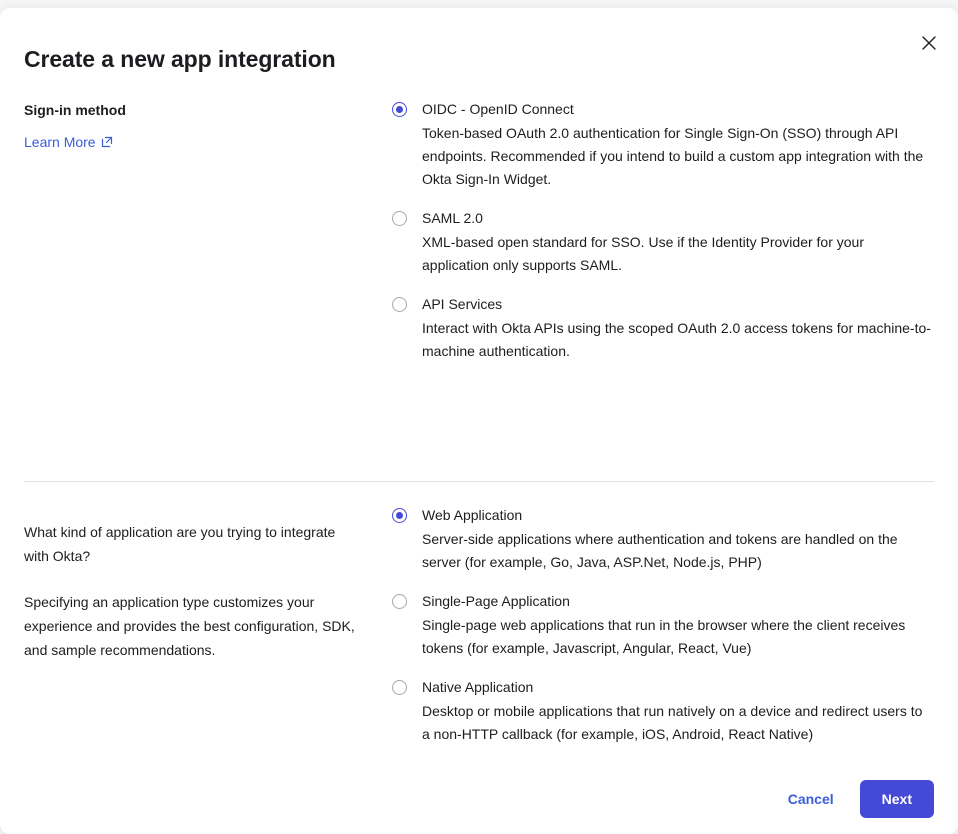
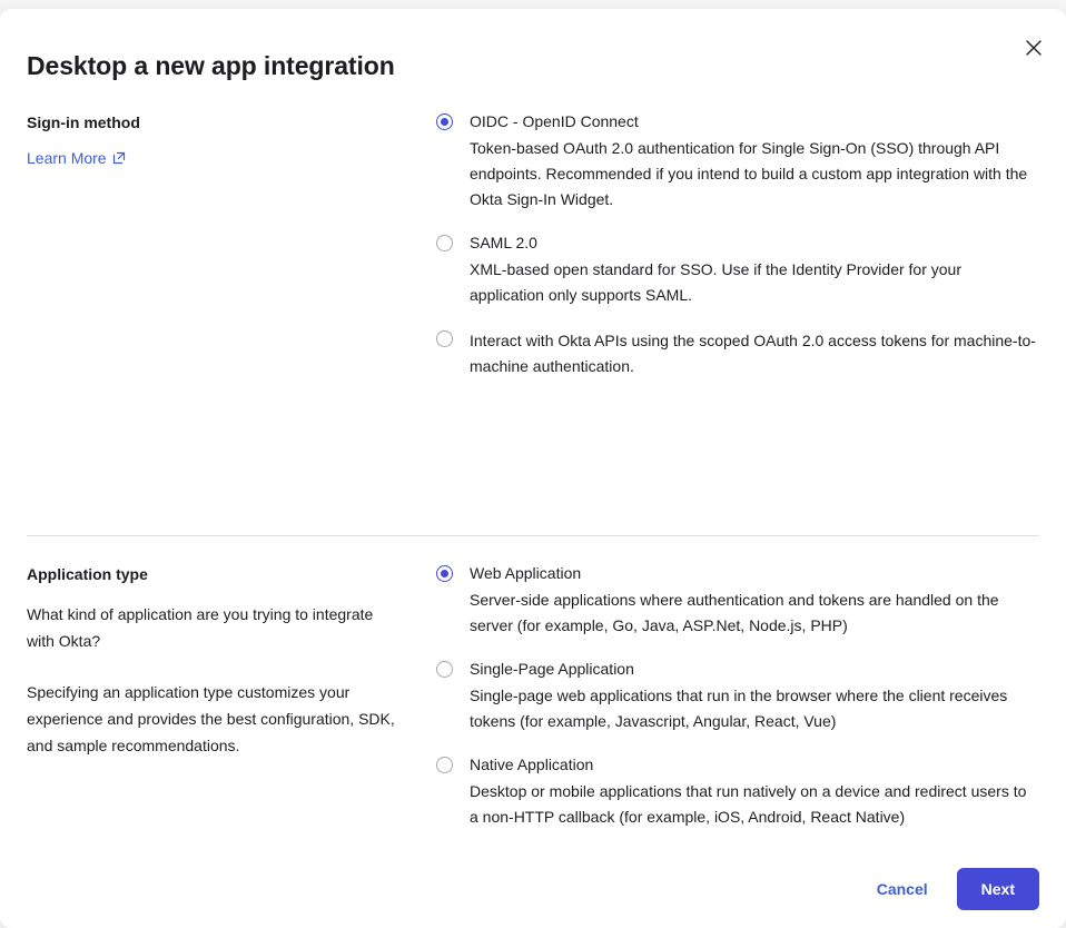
- Create a new app integration
+ Desktop a new app integration
  Sign-in method
  Learn More
  OIDC - OpenID Connect
  Token-based OAuth 2.0 authentication for Single Sign-On (SSO) through API endpoints. Recommended if you intend to build a custom app integration with the Okta Sign-In Widget.
  SAML 2.0
  XML-based open standard for SSO. Use if the Identity Provider for your application only supports SAML.
- API Services
  Interact with Okta APIs using the scoped OAuth 2.0 access tokens for machine-to-machine authentication.
+ Application type
  What kind of application are you trying to integrate with Okta?
  Specifying an application type customizes your experience and provides the best configuration, SDK, and sample recommendations.
  Web Application
  Server-side applications where authentication and tokens are handled on the server (for example, Go, Java, ASP.Net, Node.js, PHP)
  Single-Page Application
  Single-page web applications that run in the browser where the client receives tokens (for example, Javascript, Angular, React, Vue)
  Native Application
  Desktop or mobile applications that run natively on a device and redirect users to a non-HTTP callback (for example, iOS, Android, React Native)
  Cancel
  Next
